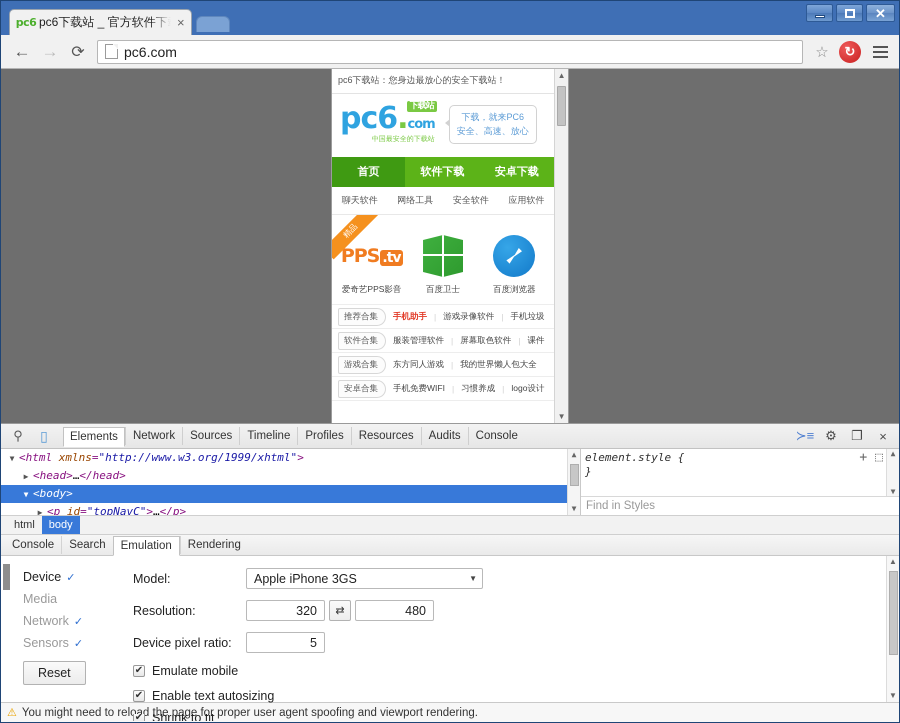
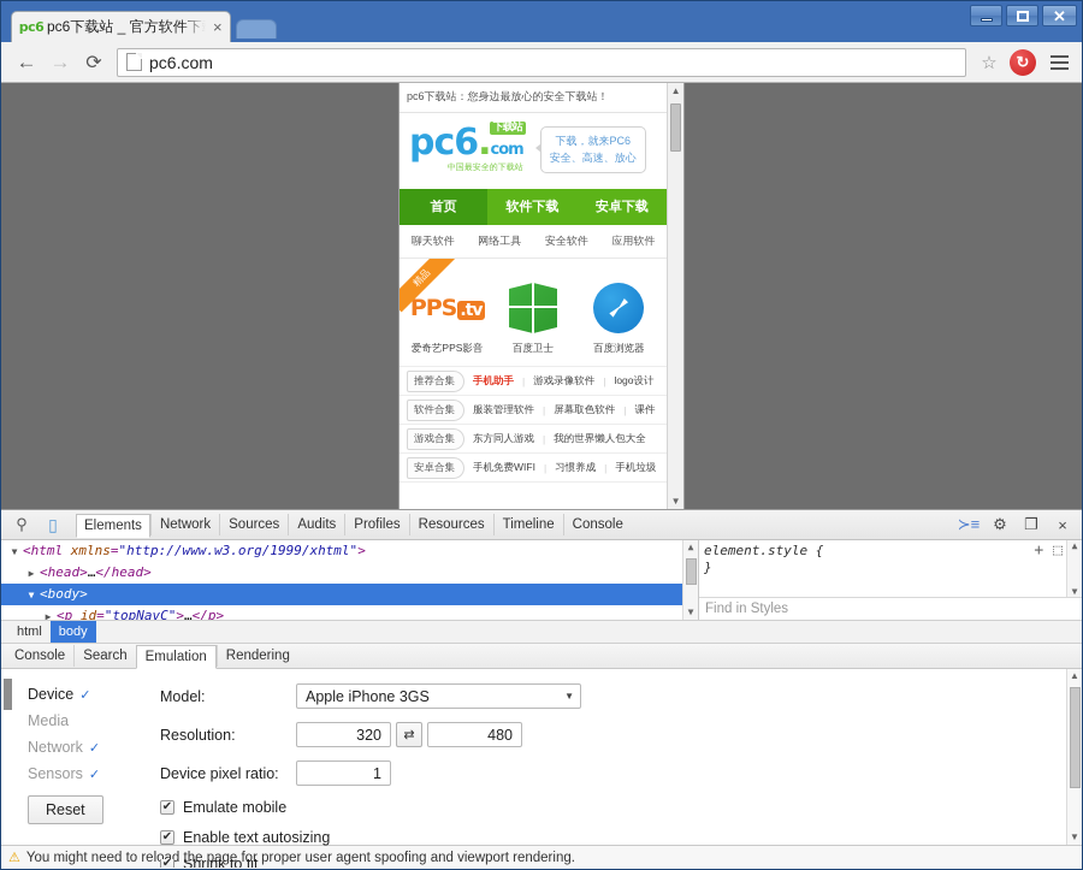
  pc6
  pc6下载站 _ 官方软件下
  ×
  ✕
  ←
  →
  ⟳
  pc6.com
  ☆
  ↻
  pc6下载站：您身边最放心的安全下载站！
  pc6.com
  下载站
  中国最安全的下载站
  下载，就来PC6
  安全、高速、放心
  首页
  软件下载
  安卓下载
  聊天软件
  网络工具
  安全软件
  应用软件
  PPS .tv
  爱奇艺PPS影音
  百度卫士
  百度浏览器
  推荐合集
  手机助手
  游戏录像软件
  |
- 手机垃圾
+ logo设计
  软件合集
  服装管理软件
  屏幕取色软件
  |
  课件
  游戏合集
  东方同人游戏
  我的世界懒人包大全
  安卓合集
  手机免费WIFI
  习惯养成
  |
- logo设计
+ 手机垃圾
  ▲
  ▼
  ⚲
  ▯
  Elements
  Network
  Sources
- Timeline
+ Audits
  Profiles
  Resources
- Audits
+ Timeline
  Console
  ≻≡
  ⚙
  ❐
  ×
  ▼ <html xmlns="http://www.w3.org/1999/xhtml">
  ▶ <head>…</head>
  ▼ <body>
  ▶ <p id="topNavC">…</p>
  ▲
  ▼
  element.style {
  }
  +
  ⬚
  ▲
  ▼
  Find in Styles
  html
  body
  Console
  Search
  Emulation
  Rendering
  Device
  ✓
  Media
  Network
  ✓
  Sensors
  ✓
  Reset
  Model:
  Apple iPhone 3GS
  ▼
  Resolution:
  320
  ⇄
  480
  Device pixel ratio:
- 5
+ 1
  ✔
  Emulate mobile
  ✔
  Enable text autosizing
  ✔
  Shrink to fit
  ▲
  ▼
  ⚠
  You might need to reload the page for proper user agent spoofing and viewport rendering.
